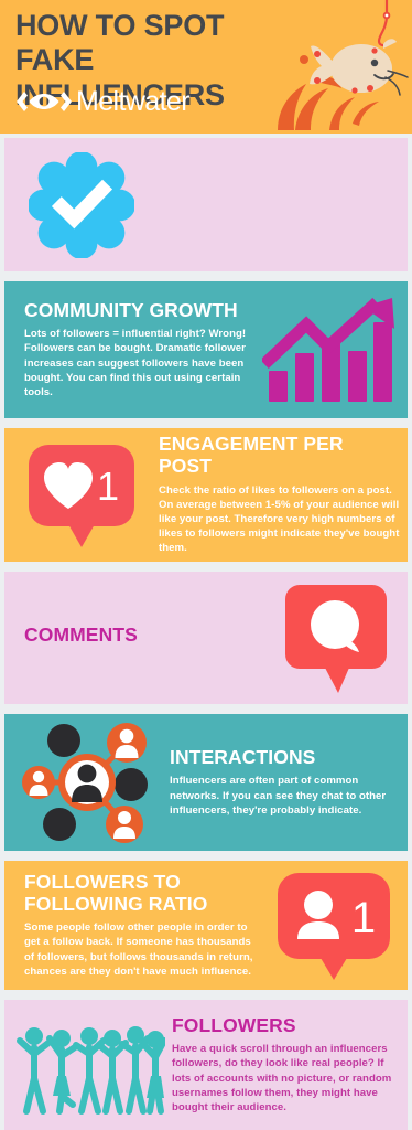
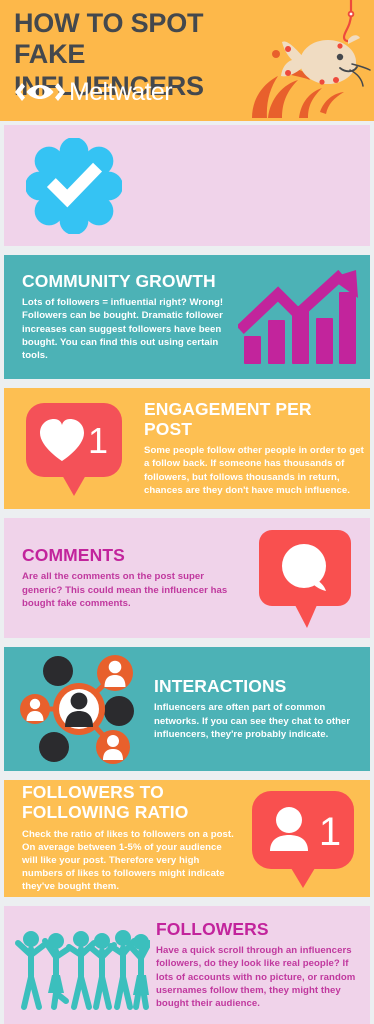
  HOW TO SPOT FAKE INFLUENCERS
  Meltwater
  COMMUNITY GROWTH
  Lots of followers = influential right? Wrong! Followers can be bought. Dramatic follower increases can suggest followers have been bought. You can find this out using certain tools.
  1
  ENGAGEMENT PER POST
- Check the ratio of likes to followers on a post. On average between 1-5% of your audience will like your post. Therefore very high numbers of likes to followers might indicate they've bought them.
+ Some people follow other people in order to get a follow back. If someone has thousands of followers, but follows thousands in return, chances are they don't have much influence.
  COMMENTS
+ Are all the comments on the post super generic? This could mean the influencer has bought fake comments.
  INTERACTIONS
  Influencers are often part of common networks. If you can see they chat to other influencers, they're probably indicate.
  FOLLOWERS TO FOLLOWING RATIO
- Some people follow other people in order to get a follow back. If someone has thousands of followers, but follows thousands in return, chances are they don't have much influence.
+ Check the ratio of likes to followers on a post. On average between 1-5% of your audience will like your post. Therefore very high numbers of likes to followers might indicate they've bought them.
  1
  FOLLOWERS
- Have a quick scroll through an influencers followers, do they look like real people? If lots of accounts with no picture, or random usernames follow them, they might have bought their audience.
+ Have a quick scroll through an influencers followers, do they look like real people? If lots of accounts with no picture, or random usernames follow them, they might they bought their audience.
